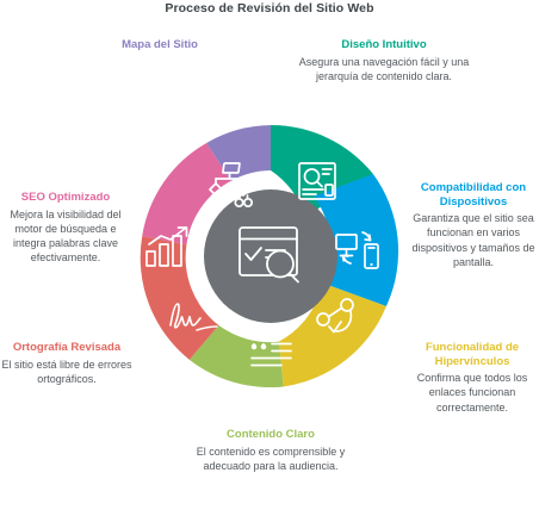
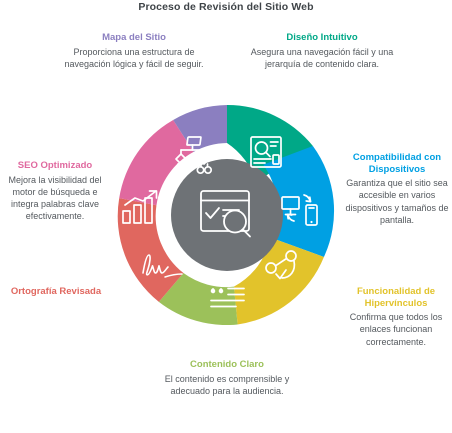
  Proceso de Revisión del Sitio Web
  Mapa del Sitio
+ Proporciona una estructura de navegación lógica y fácil de seguir.
  Diseño Intuitivo
  Asegura una navegación fácil y una jerarquía de contenido clara.
  SEO Optimizado
  Mejora la visibilidad del motor de búsqueda e integra palabras clave efectivamente.
  Compatibilidad con Dispositivos
- Garantiza que el sitio sea funcionan en varios dispositivos y tamaños de pantalla.
+ Garantiza que el sitio sea accesible en varios dispositivos y tamaños de pantalla.
  Ortografía Revisada
- El sitio está libre de errores ortográficos.
  Funcionalidad de Hipervínculos
  Confirma que todos los enlaces funcionan correctamente.
  Contenido Claro
  El contenido es comprensible y adecuado para la audiencia.
